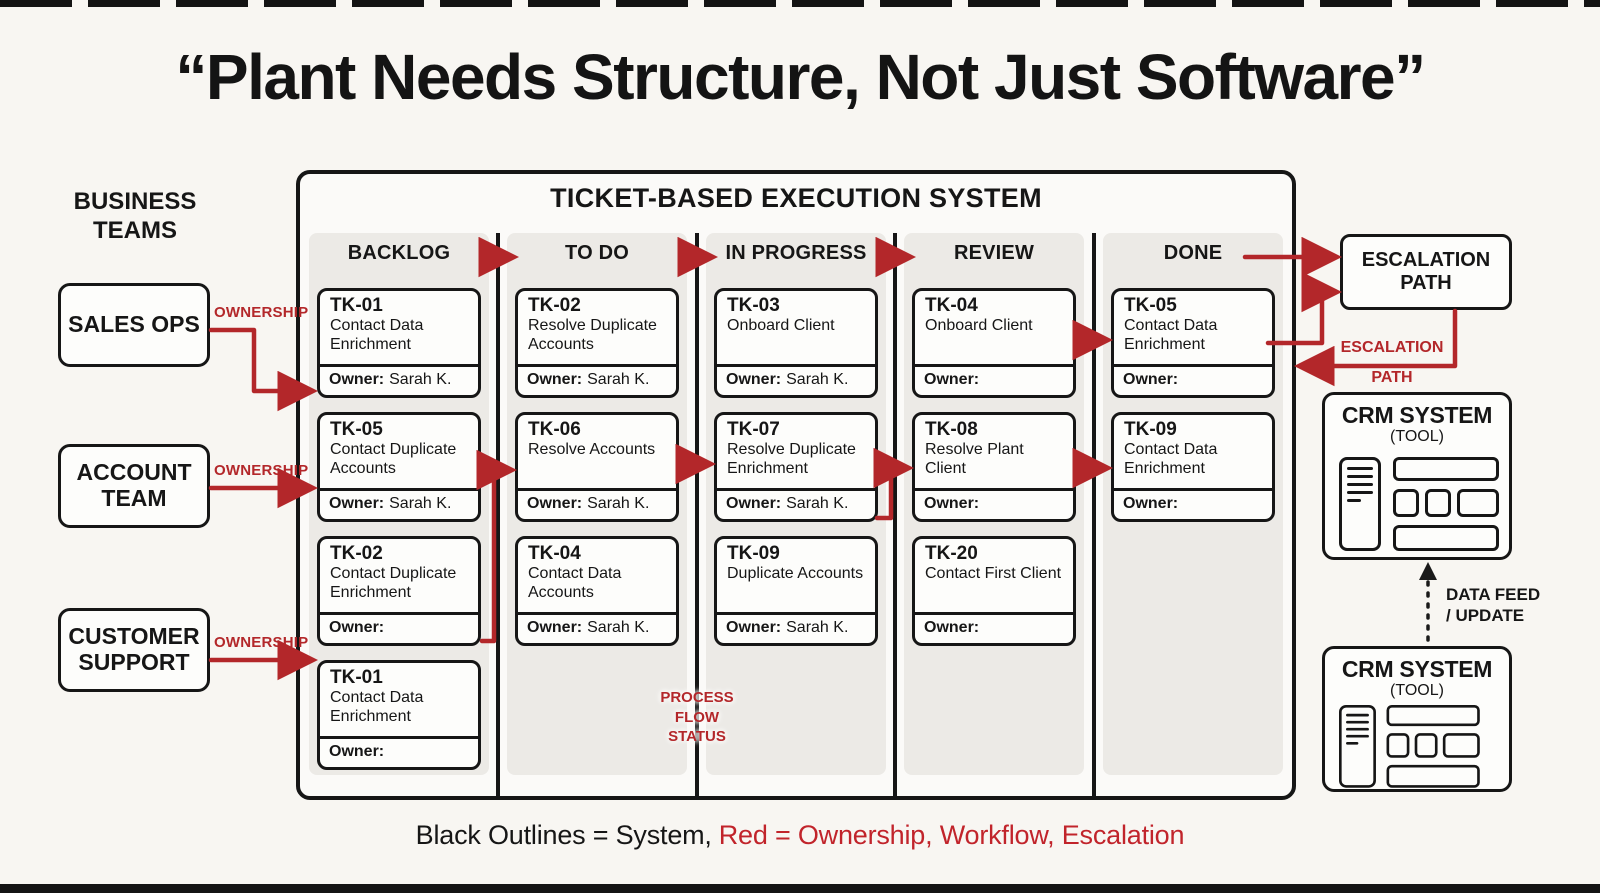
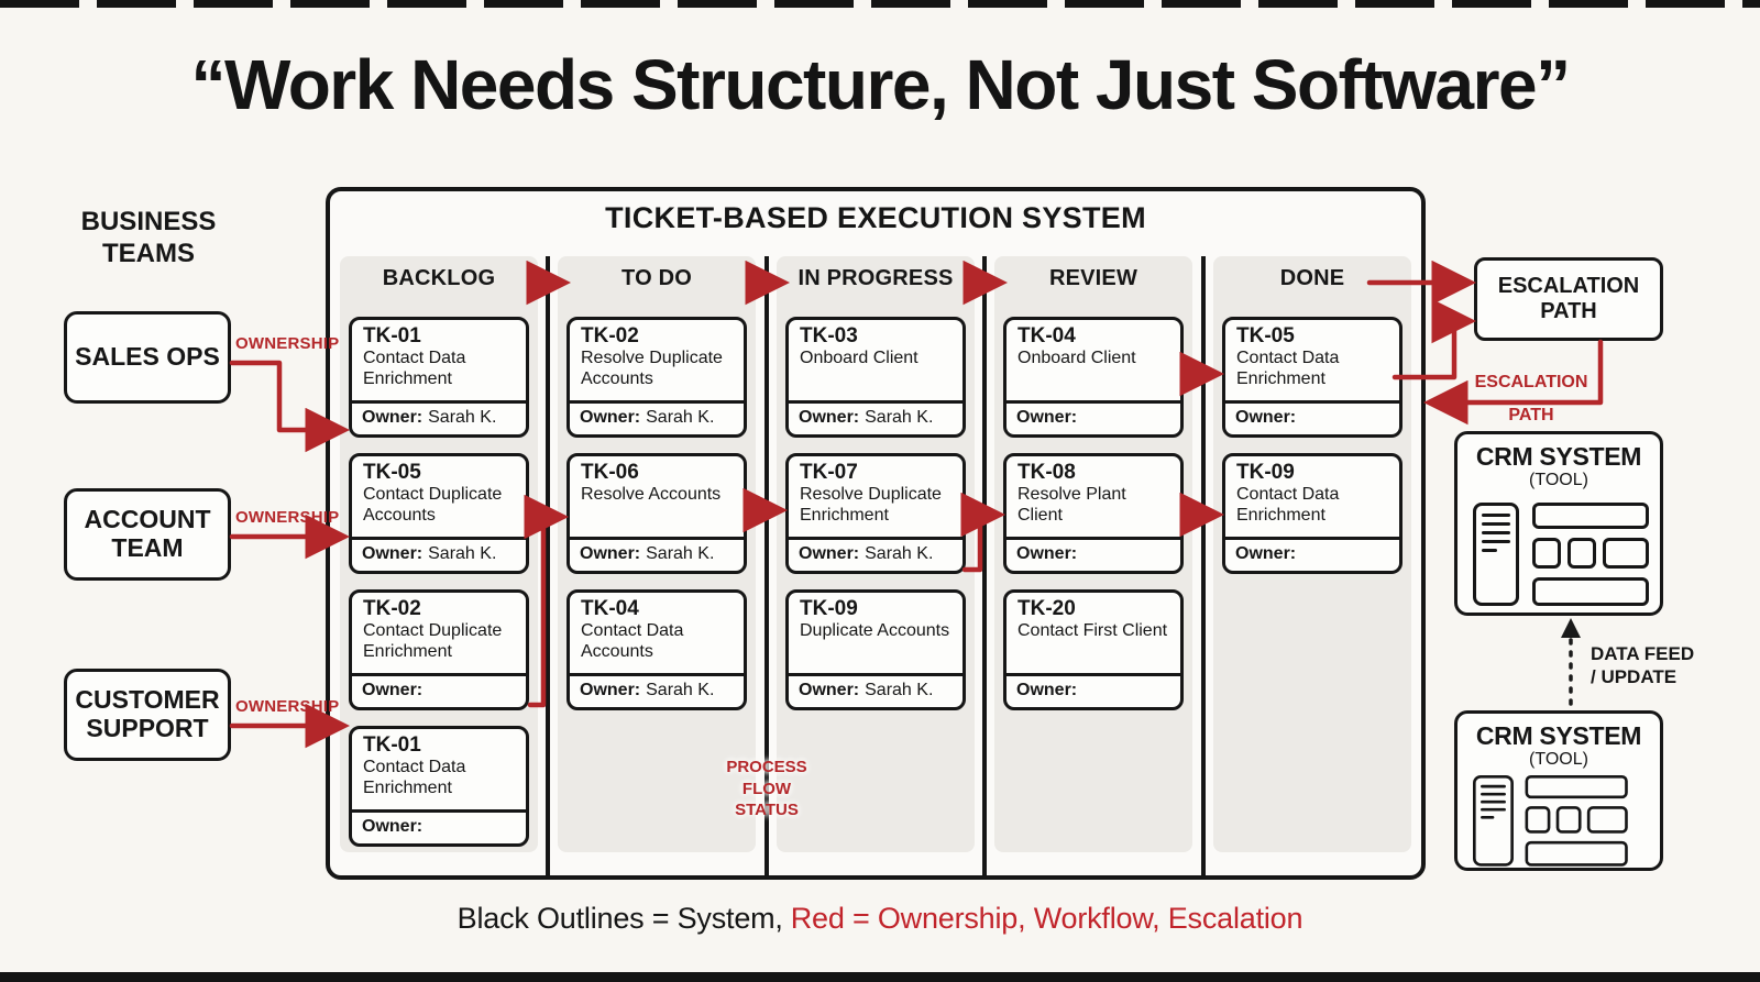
- “Plant Needs Structure, Not Just Software”
+ “Work Needs Structure, Not Just Software”
  BUSINESS TEAMS
  SALES OPS
  ACCOUNT TEAM
  CUSTOMER SUPPORT
  OWNERSHIP
  OWNERSHIP
  OWNERSHIP
  TICKET-BASED EXECUTION SYSTEM
  BACKLOG
  TO DO
  IN PROGRESS
  REVIEW
  DONE
  TK-01
  Contact Data Enrichment
  Owner: Sarah K.
  TK-05
  Contact Duplicate Accounts
  Owner: Sarah K.
  TK-02
  Contact Duplicate Enrichment
  Owner:
  TK-01
  Contact Data Enrichment
  Owner:
  TK-02
  Resolve Duplicate Accounts
  Owner: Sarah K.
  TK-06
  Resolve Accounts
  Owner: Sarah K.
  TK-04
  Contact Data Accounts
  Owner: Sarah K.
  TK-03
  Onboard Client
  Owner: Sarah K.
  TK-07
  Resolve Duplicate Enrichment
  Owner: Sarah K.
  TK-09
  Duplicate Accounts
  Owner: Sarah K.
  TK-04
  Onboard Client
  Owner:
  TK-08
  Resolve Plant Client
  Owner:
  TK-20
  Contact First Client
  Owner:
  TK-05
  Contact Data Enrichment
  Owner:
  TK-09
  Contact Data Enrichment
  Owner:
  PROCESS FLOW STATUS
  ESCALATION PATH
  ESCALATION
  PATH
  CRM SYSTEM
  (TOOL)
  DATA FEED
  / UPDATE
  CRM SYSTEM
  (TOOL)
  Black Outlines = System, Red = Ownership, Workflow, Escalation
